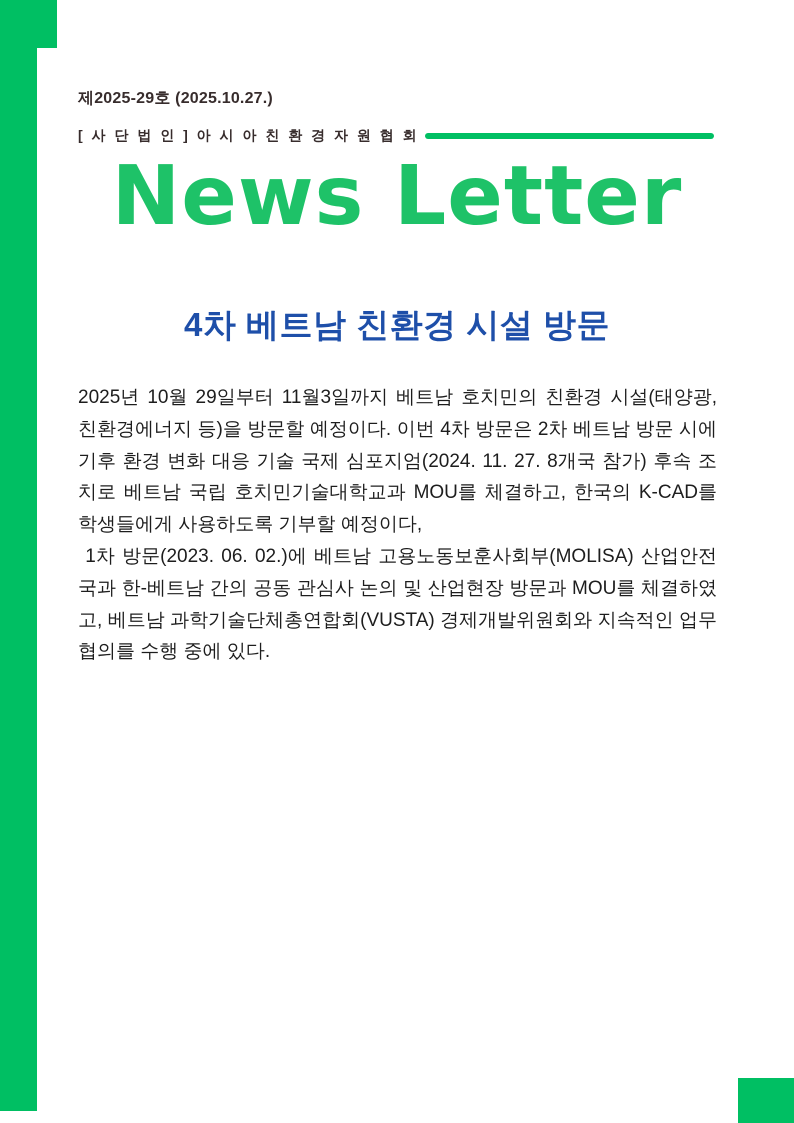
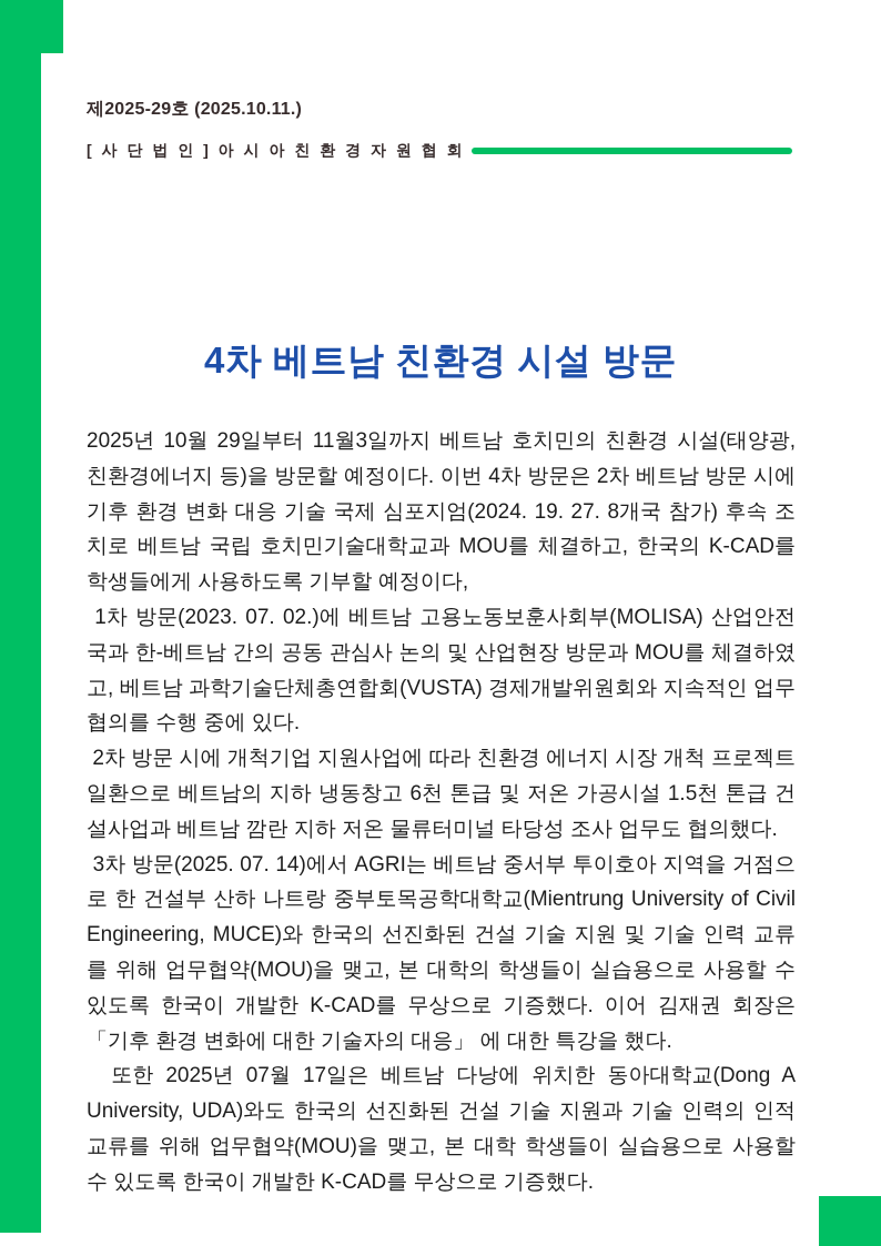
- 제2025-29호 (2025.10.27.)
+ 제2025-29호 (2025.10.11.)
  [ 사 단 법 인 ] 아 시 아 친 환 경 자 원 협 회
- News Letter
  4차 베트남 친환경 시설 방문
- 2025년 10월 29일부터 11월3일까지 베트남 호치민의 친환경 시설(태양광, 친환경에너지 등)을 방문할 예정이다. 이번 4차 방문은 2차 베트남 방문 시에 기후 환경 변화 대응 기술 국제 심포지엄(2024. 11. 27. 8개국 참가) 후속 조치로 베트남 국립 호치민기술대학교과 MOU를 체결하고, 한국의 K-CAD를 학생들에게 사용하도록 기부할 예정이다,
+ 2025년 10월 29일부터 11월3일까지 베트남 호치민의 친환경 시설(태양광, 친환경에너지 등)을 방문할 예정이다. 이번 4차 방문은 2차 베트남 방문 시에 기후 환경 변화 대응 기술 국제 심포지엄(2024. 19. 27. 8개국 참가) 후속 조치로 베트남 국립 호치민기술대학교과 MOU를 체결하고, 한국의 K-CAD를 학생들에게 사용하도록 기부할 예정이다,
- 1차 방문(2023. 06. 02.)에 베트남 고용노동보훈사회부(MOLISA) 산업안전국과 한-베트남 간의 공동 관심사 논의 및 산업현장 방문과 MOU를 체결하였고, 베트남 과학기술단체총연합회(VUSTA) 경제개발위원회와 지속적인 업무 협의를 수행 중에 있다.
+ 1차 방문(2023. 07. 02.)에 베트남 고용노동보훈사회부(MOLISA) 산업안전국과 한-베트남 간의 공동 관심사 논의 및 산업현장 방문과 MOU를 체결하였고, 베트남 과학기술단체총연합회(VUSTA) 경제개발위원회와 지속적인 업무 협의를 수행 중에 있다.
+ 2차 방문 시에 개척기업 지원사업에 따라 친환경 에너지 시장 개척 프로젝트 일환으로 베트남의 지하 냉동창고 6천 톤급 및 저온 가공시설 1.5천 톤급 건설사업과 베트남 깜란 지하 저온 물류터미널 타당성 조사 업무도 협의했다.
+ 3차 방문(2025. 07. 14)에서 AGRI는 베트남 중서부 투이호아 지역을 거점으로 한 건설부 산하 나트랑 중부토목공학대학교(Mientrung University of Civil Engineering, MUCE)와 한국의 선진화된 건설 기술 지원 및 기술 인력 교류를 위해 업무협약(MOU)을 맺고, 본 대학의 학생들이 실습용으로 사용할 수 있도록 한국이 개발한 K-CAD를 무상으로 기증했다. 이어 김재권 회장은 「기후 환경 변화에 대한 기술자의 대응」 에 대한 특강을 했다.
+ 또한 2025년 07월 17일은 베트남 다낭에 위치한 동아대학교(Dong A University, UDA)와도 한국의 선진화된 건설 기술 지원과 기술 인력의 인적 교류를 위해 업무협약(MOU)을 맺고, 본 대학 학생들이 실습용으로 사용할 수 있도록 한국이 개발한 K-CAD를 무상으로 기증했다.
